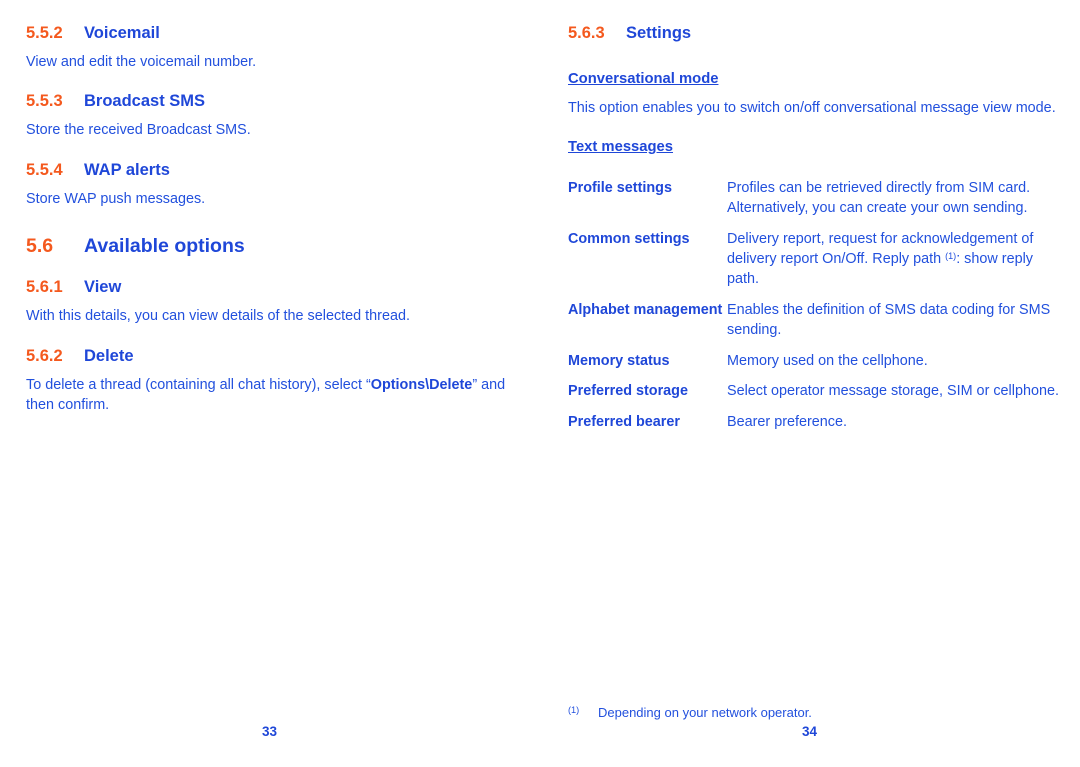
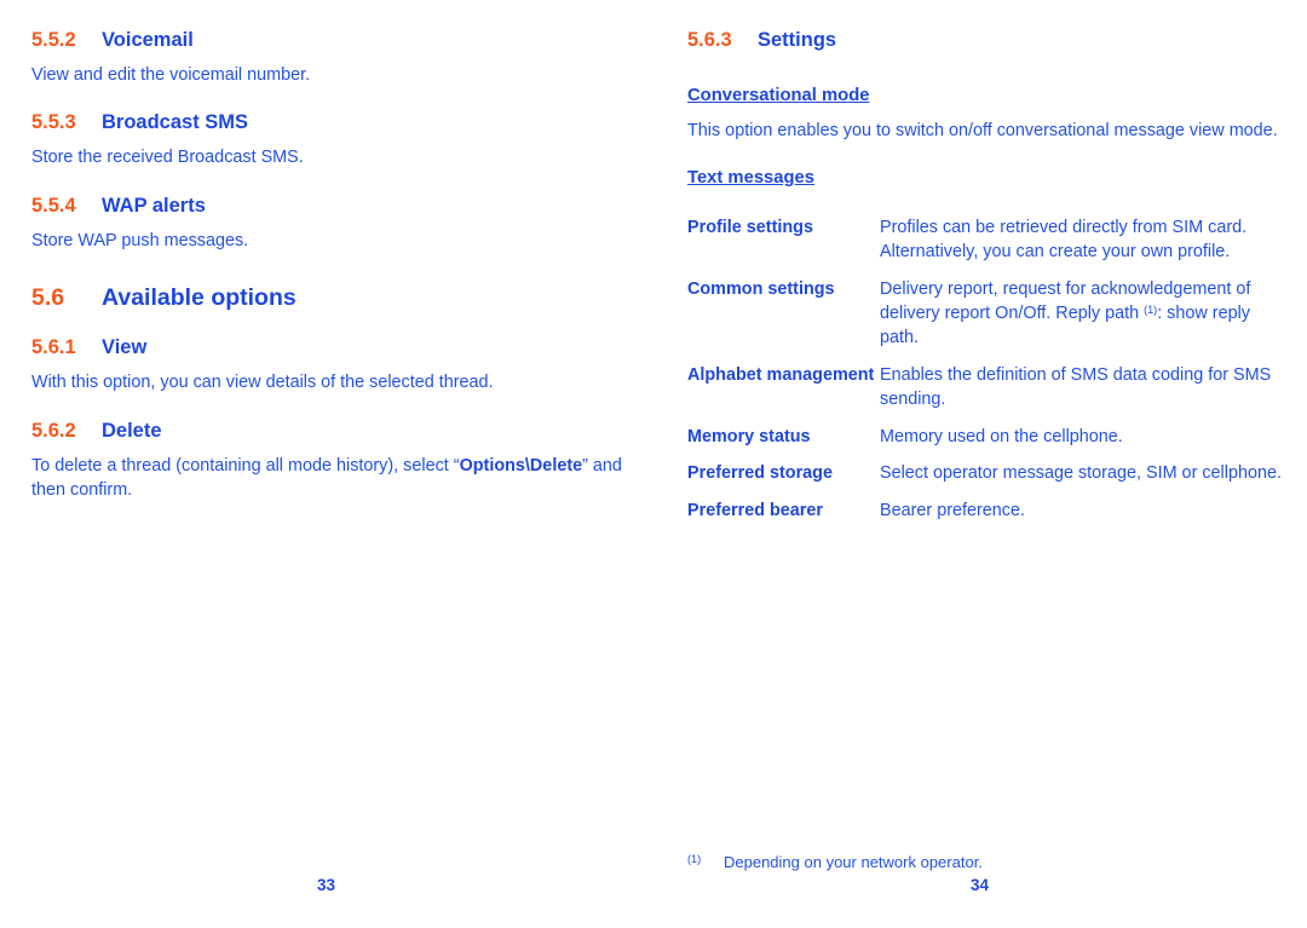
  5.5.2
  Voicemail
  View and edit the voicemail number.
  5.5.3
  Broadcast SMS
  Store the received Broadcast SMS.
  5.5.4
  WAP alerts
  Store WAP push messages.
  5.6
  Available options
  5.6.1
  View
- With this details, you can view details of the selected thread.
+ With this option, you can view details of the selected thread.
  5.6.2
  Delete
- To delete a thread (containing all chat history), select “Options\Delete” and then confirm.
+ To delete a thread (containing all mode history), select “Options\Delete” and then confirm.
  33
  5.6.3
  Settings
  Conversational mode
  This option enables you to switch on/off conversational message view mode.
  Text messages
  Profile settings
- Profiles can be retrieved directly from SIM card. Alternatively, you can create your own sending.
+ Profiles can be retrieved directly from SIM card. Alternatively, you can create your own profile.
  Common settings
  Delivery report, request for acknowledgement of delivery report On/Off. Reply path (1): show reply path.
  Alphabet management
  Enables the definition of SMS data coding for SMS sending.
  Memory status
  Memory used on the cellphone.
  Preferred storage
  Select operator message storage, SIM or cellphone.
  Preferred bearer
  Bearer preference.
  (1)
  Depending on your network operator.
  34
